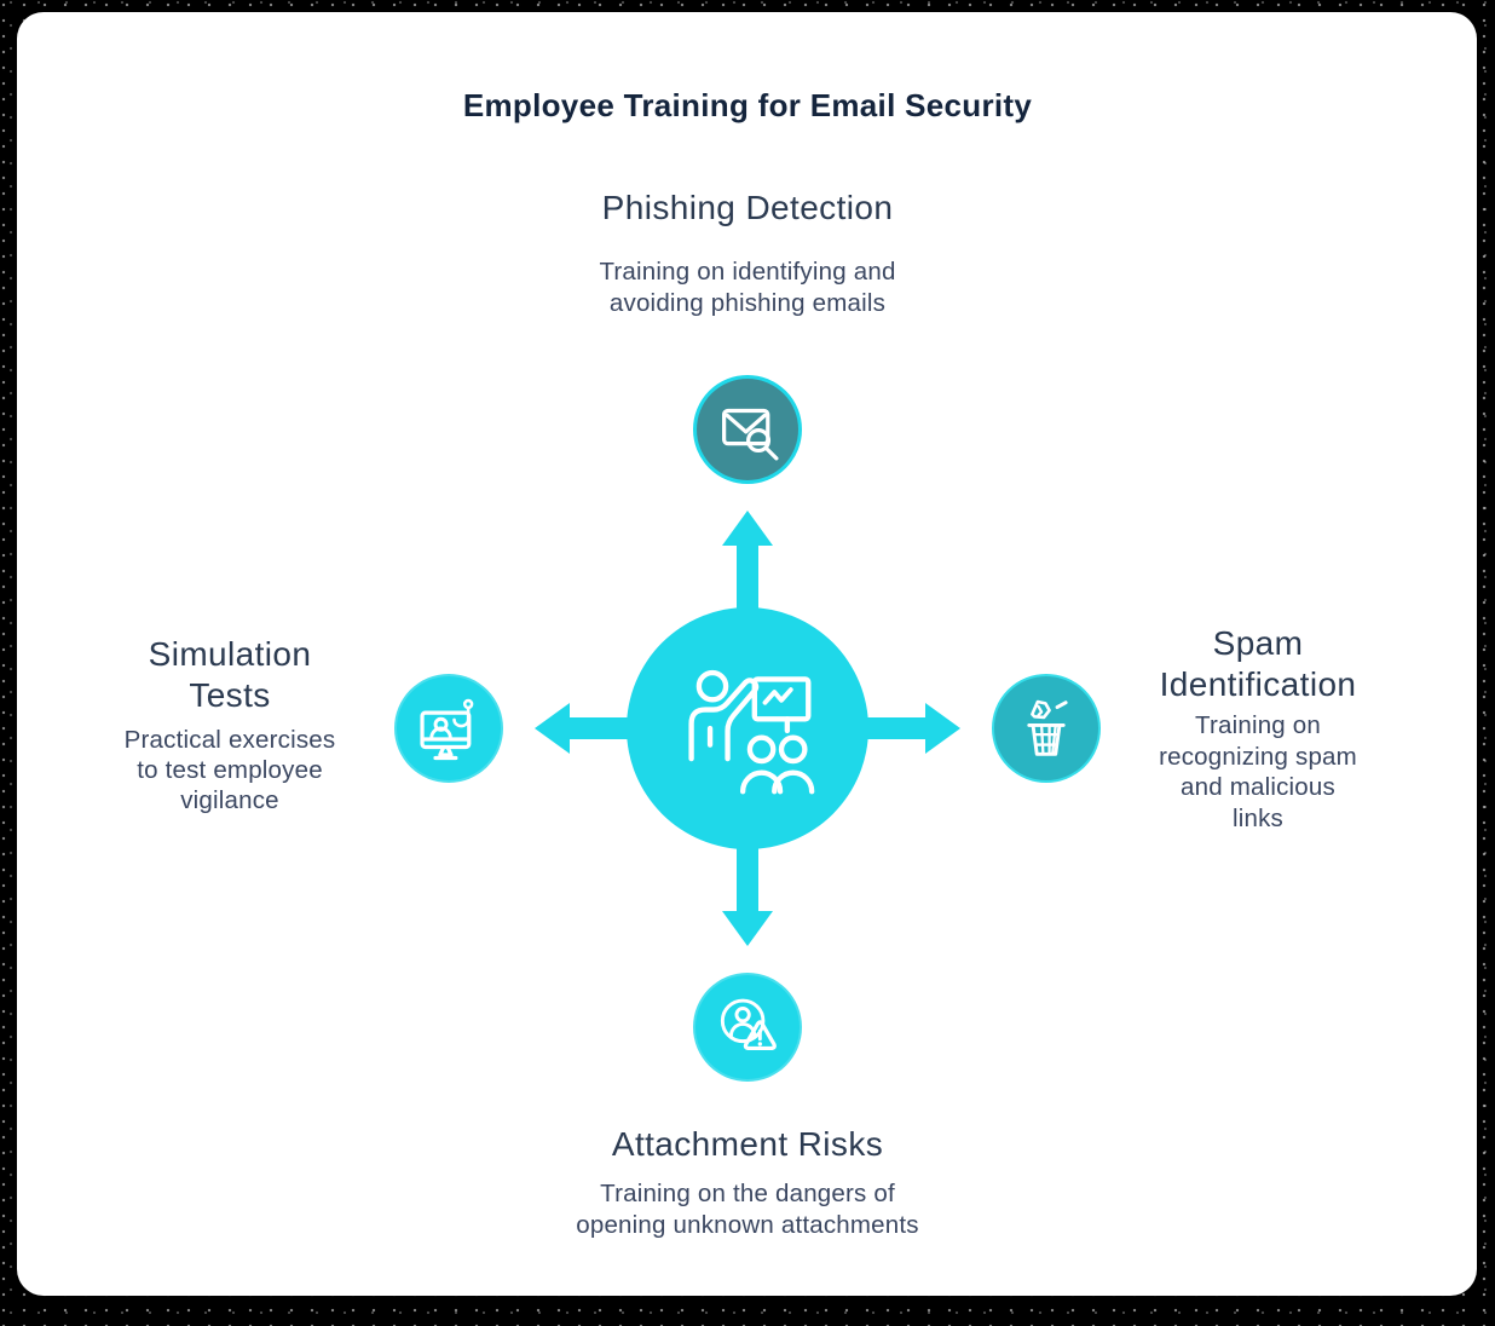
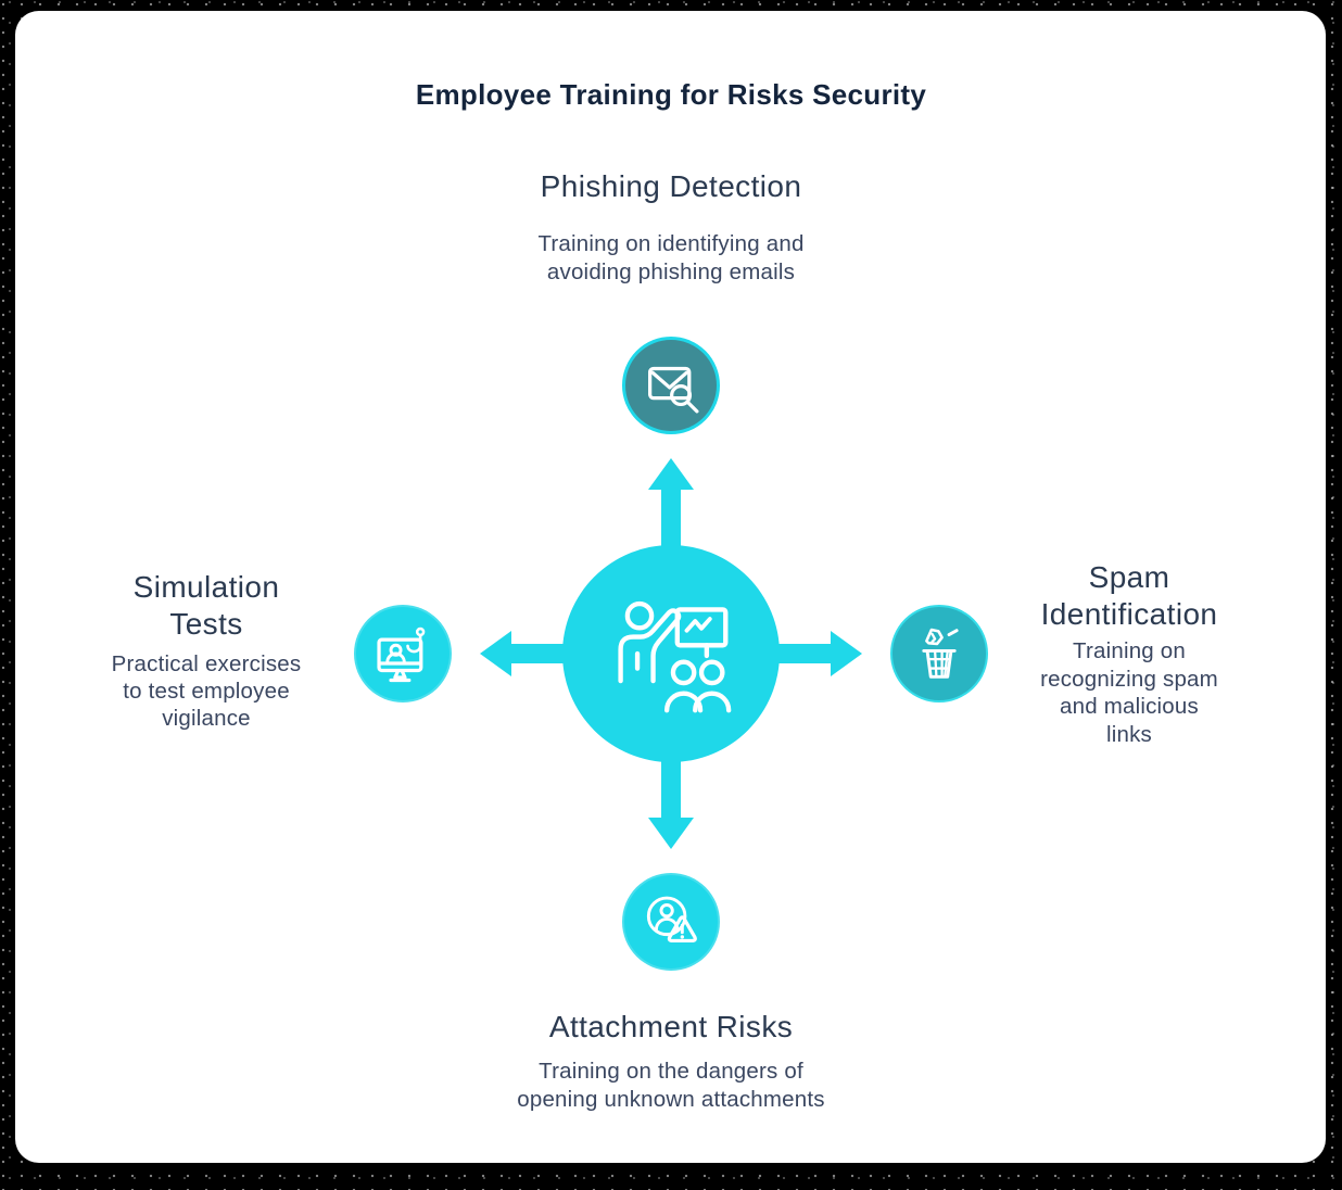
- Employee Training for Email Security
+ Employee Training for Risks Security
  Phishing Detection
  Training on identifying and
  avoiding phishing emails
  Simulation
  Tests
  Practical exercises
  to test employee
  vigilance
  Spam
  Identification
  Training on
  recognizing spam
  and malicious
  links
  Attachment Risks
  Training on the dangers of
  opening unknown attachments
